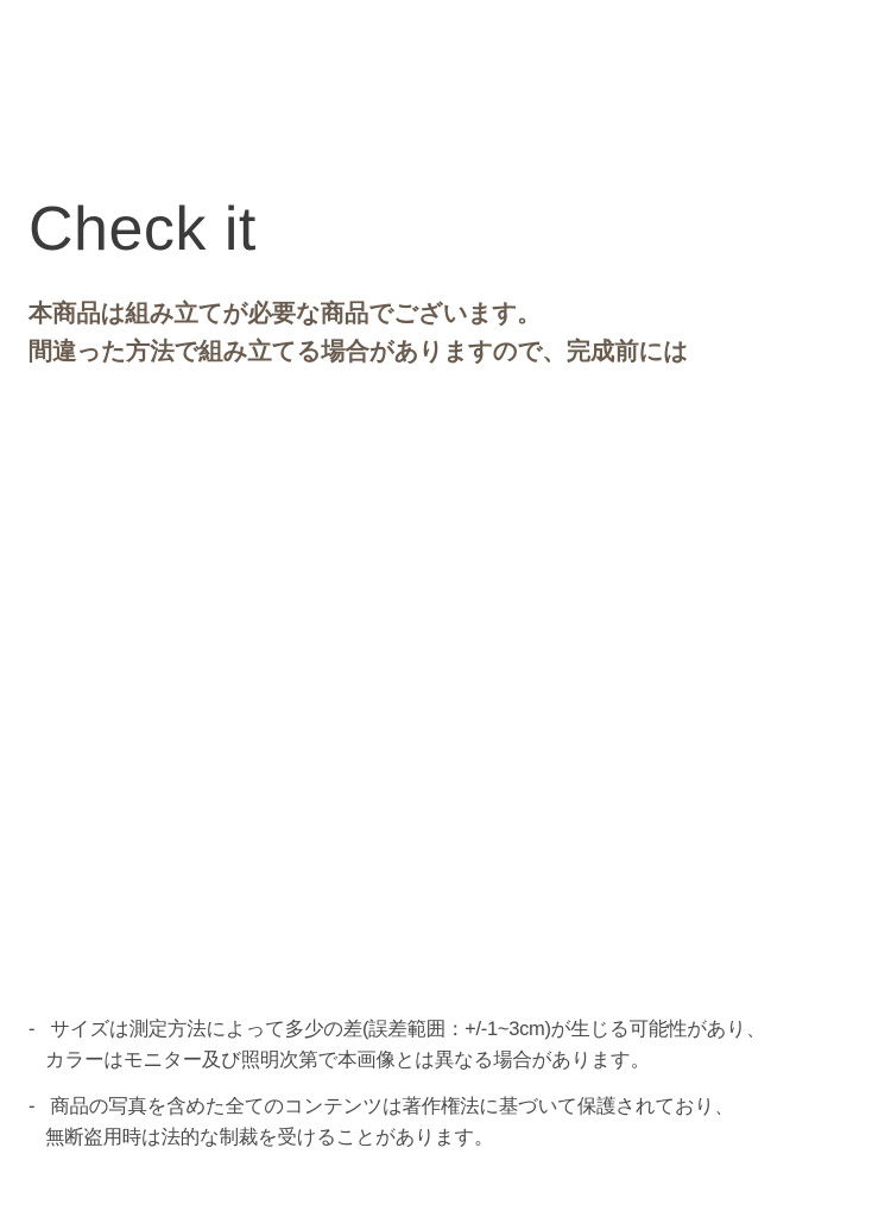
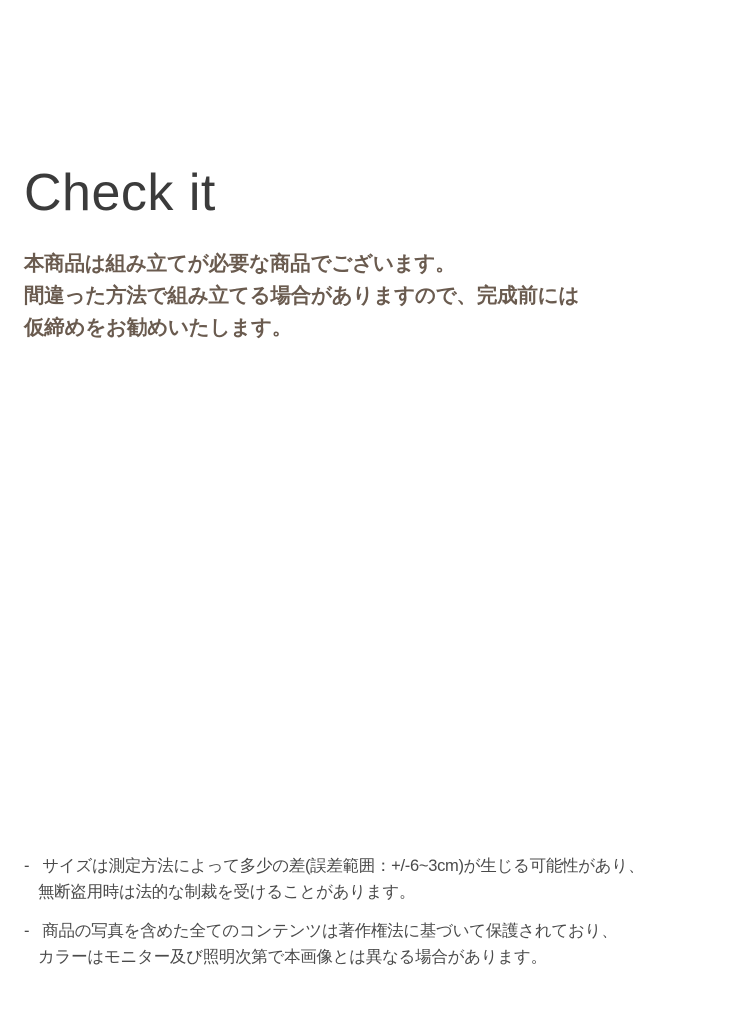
  Check it
  本商品は組み立てが必要な商品でございます。
  間違った方法で組み立てる場合がありますので、完成前には
+ 仮締めをお勧めいたします。
- - サイズは測定方法によって多少の差(誤差範囲：+/-1~3cm)が生じる可能性があり、
+ - サイズは測定方法によって多少の差(誤差範囲：+/-6~3cm)が生じる可能性があり、
- カラーはモニター及び照明次第で本画像とは異なる場合があります。
+ 無断盗用時は法的な制裁を受けることがあります。
  - 商品の写真を含めた全てのコンテンツは著作権法に基づいて保護されており、
- 無断盗用時は法的な制裁を受けることがあります。
+ カラーはモニター及び照明次第で本画像とは異なる場合があります。
